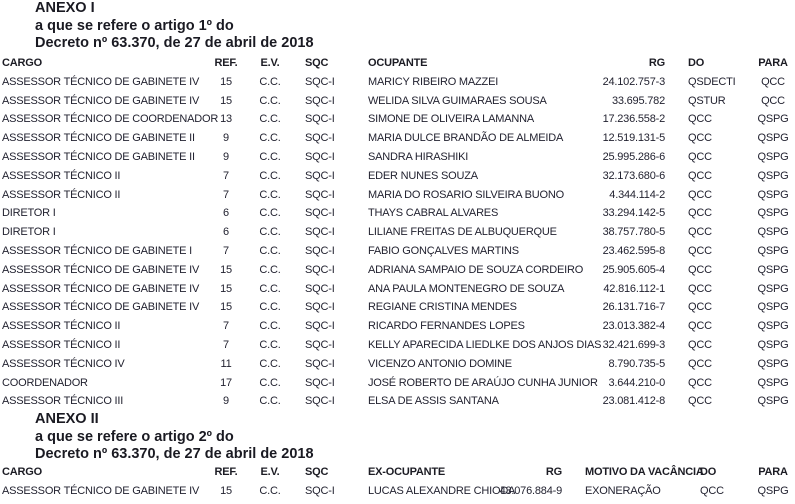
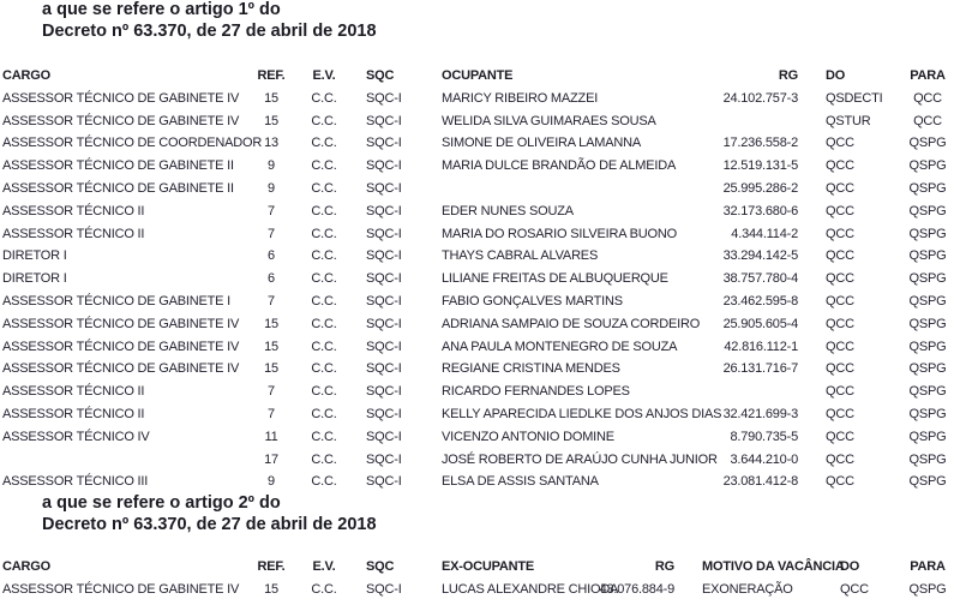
- ANEXO I
  a que se refere o artigo 1º do
  Decreto nº 63.370, de 27 de abril de 2018
  CARGO
  REF.
  E.V.
  SQC
  OCUPANTE
  RG
  DO
  PARA
  ASSESSOR TÉCNICO DE GABINETE IV
  15
  C.C.
  SQC-I
  MARICY RIBEIRO MAZZEI
  24.102.757-3
  QSDECTI
  QCC
  ASSESSOR TÉCNICO DE GABINETE IV
  15
  C.C.
  SQC-I
  WELIDA SILVA GUIMARAES SOUSA
- 33.695.782
  QSTUR
  QCC
  ASSESSOR TÉCNICO DE COORDENADOR
  13
  C.C.
  SQC-I
  SIMONE DE OLIVEIRA LAMANNA
  17.236.558-2
  QCC
  QSPG
  ASSESSOR TÉCNICO DE GABINETE II
  9
  C.C.
  SQC-I
  MARIA DULCE BRANDÃO DE ALMEIDA
  12.519.131-5
  QCC
  QSPG
  ASSESSOR TÉCNICO DE GABINETE II
  9
  C.C.
  SQC-I
- SANDRA HIRASHIKI
- 25.995.286-6
+ 25.995.286-2
  QCC
  QSPG
  ASSESSOR TÉCNICO II
  7
  C.C.
  SQC-I
  EDER NUNES SOUZA
  32.173.680-6
  QCC
  QSPG
  ASSESSOR TÉCNICO II
  7
  C.C.
  SQC-I
  MARIA DO ROSARIO SILVEIRA BUONO
  4.344.114-2
  QCC
  QSPG
  DIRETOR I
  6
  C.C.
  SQC-I
  THAYS CABRAL ALVARES
  33.294.142-5
  QCC
  QSPG
  DIRETOR I
  6
  C.C.
  SQC-I
  LILIANE FREITAS DE ALBUQUERQUE
- 38.757.780-5
+ 38.757.780-4
  QCC
  QSPG
  ASSESSOR TÉCNICO DE GABINETE I
  7
  C.C.
  SQC-I
  FABIO GONÇALVES MARTINS
  23.462.595-8
  QCC
  QSPG
  ASSESSOR TÉCNICO DE GABINETE IV
  15
  C.C.
  SQC-I
  ADRIANA SAMPAIO DE SOUZA CORDEIRO
  25.905.605-4
  QCC
  QSPG
  ASSESSOR TÉCNICO DE GABINETE IV
  15
  C.C.
  SQC-I
  ANA PAULA MONTENEGRO DE SOUZA
  42.816.112-1
  QCC
  QSPG
  ASSESSOR TÉCNICO DE GABINETE IV
  15
  C.C.
  SQC-I
  REGIANE CRISTINA MENDES
  26.131.716-7
  QCC
  QSPG
  ASSESSOR TÉCNICO II
  7
  C.C.
  SQC-I
  RICARDO FERNANDES LOPES
- 23.013.382-4
  QCC
  QSPG
  ASSESSOR TÉCNICO II
  7
  C.C.
  SQC-I
  KELLY APARECIDA LIEDLKE DOS ANJOS DIAS
  32.421.699-3
  QCC
  QSPG
  ASSESSOR TÉCNICO IV
  11
  C.C.
  SQC-I
  VICENZO ANTONIO DOMINE
  8.790.735-5
  QCC
  QSPG
- COORDENADOR
  17
  C.C.
  SQC-I
  JOSÉ ROBERTO DE ARAÚJO CUNHA JUNIOR
  3.644.210-0
  QCC
  QSPG
  ASSESSOR TÉCNICO III
  9
  C.C.
  SQC-I
  ELSA DE ASSIS SANTANA
  23.081.412-8
  QCC
  QSPG
- ANEXO II
  a que se refere o artigo 2º do
  Decreto nº 63.370, de 27 de abril de 2018
  CARGO
  REF.
  E.V.
  SQC
  EX-OCUPANTE
  RG
  MOTIVO DA VACÂNCIA
  DO
  PARA
  ASSESSOR TÉCNICO DE GABINETE IV
  15
  C.C.
  SQC-I
  LUCAS ALEXANDRE CHIODA
  43.076.884-9
  EXONERAÇÃO
  QCC
  QSPG
